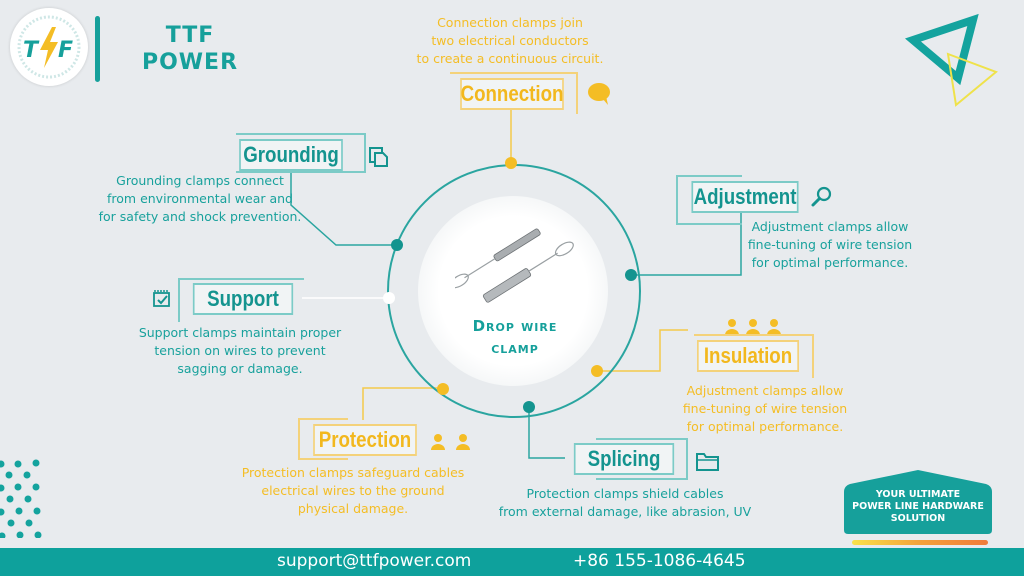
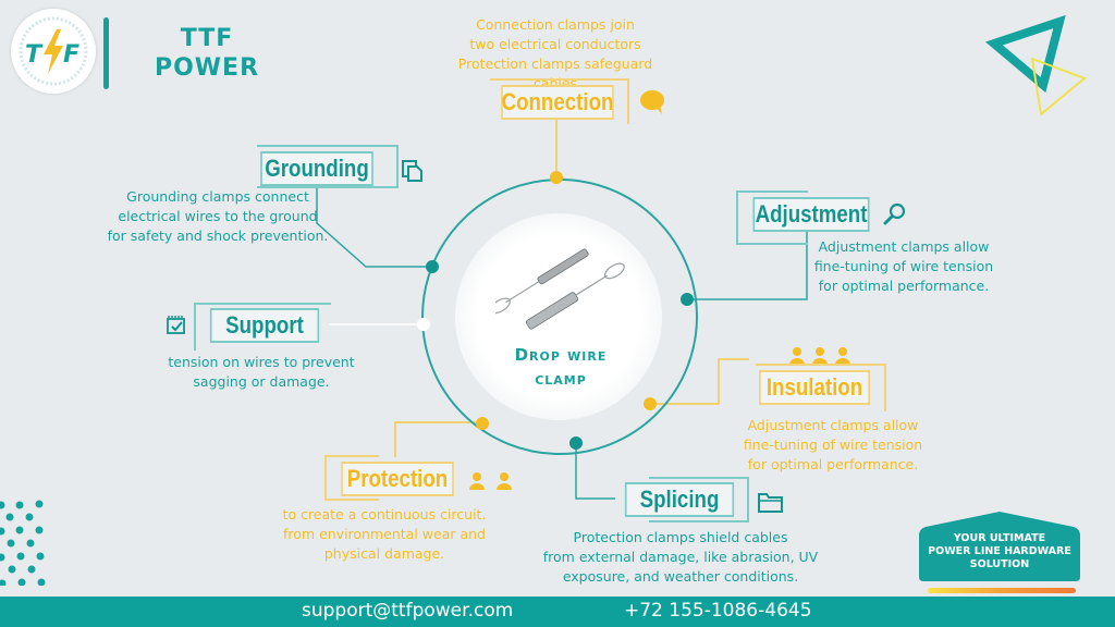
  T
  F
  TTF
  POWER
  Drop wire
  clamp
  Connection clamps join
  two electrical conductors
- to create a continuous circuit.
+ Protection clamps safeguard cables
  Connection
  Grounding
  Grounding clamps connect
- from environmental wear and
+ electrical wires to the ground
  for safety and shock prevention.
  Adjustment
  Adjustment clamps allow
  fine-tuning of wire tension
  for optimal performance.
  Support
- Support clamps maintain proper
  tension on wires to prevent
  sagging or damage.
  Insulation
  Adjustment clamps allow
  fine-tuning of wire tension
  for optimal performance.
  Protection
- Protection clamps safeguard cables
+ to create a continuous circuit.
- electrical wires to the ground
+ from environmental wear and
  physical damage.
  Splicing
  Protection clamps shield cables
  from external damage, like abrasion, UV
+ exposure, and weather conditions.
  YOUR ULTIMATE
  POWER LINE HARDWARE
  SOLUTION
  support@ttfpower.com
- +86 155-1086-4645
+ +72 155-1086-4645
